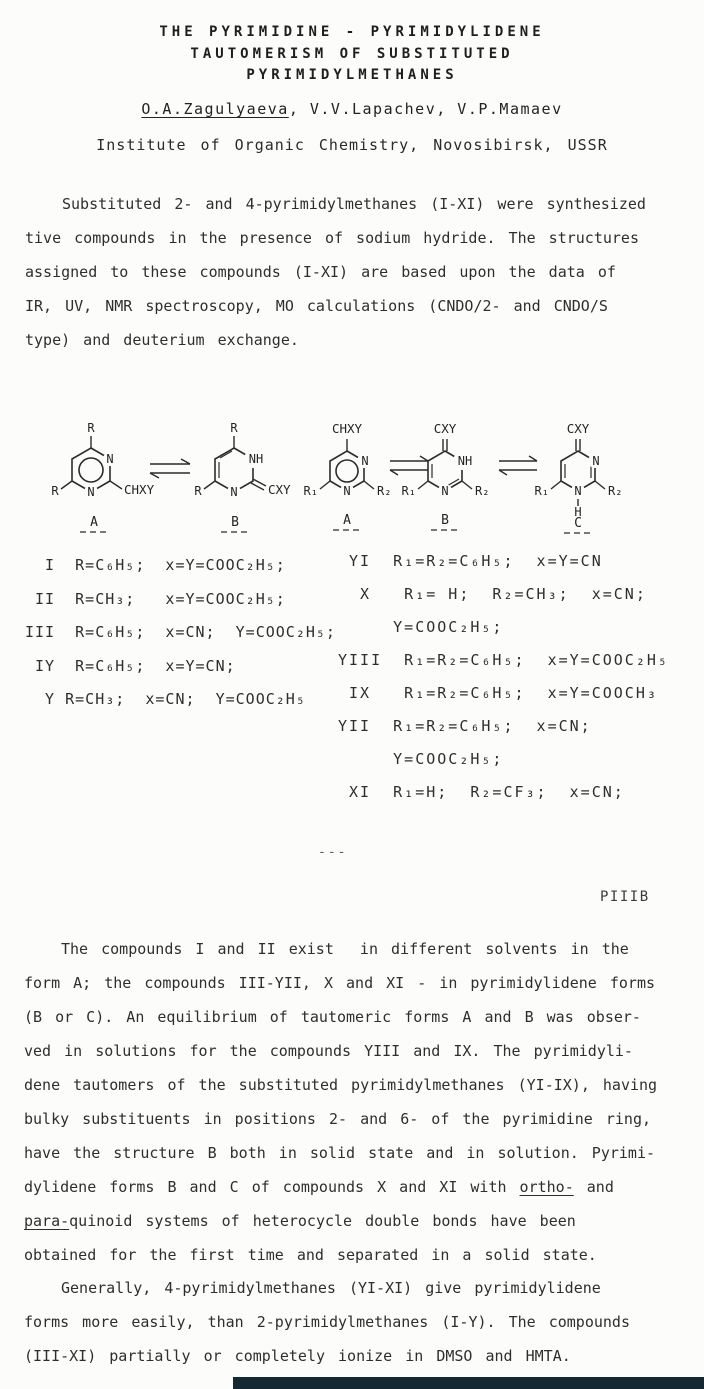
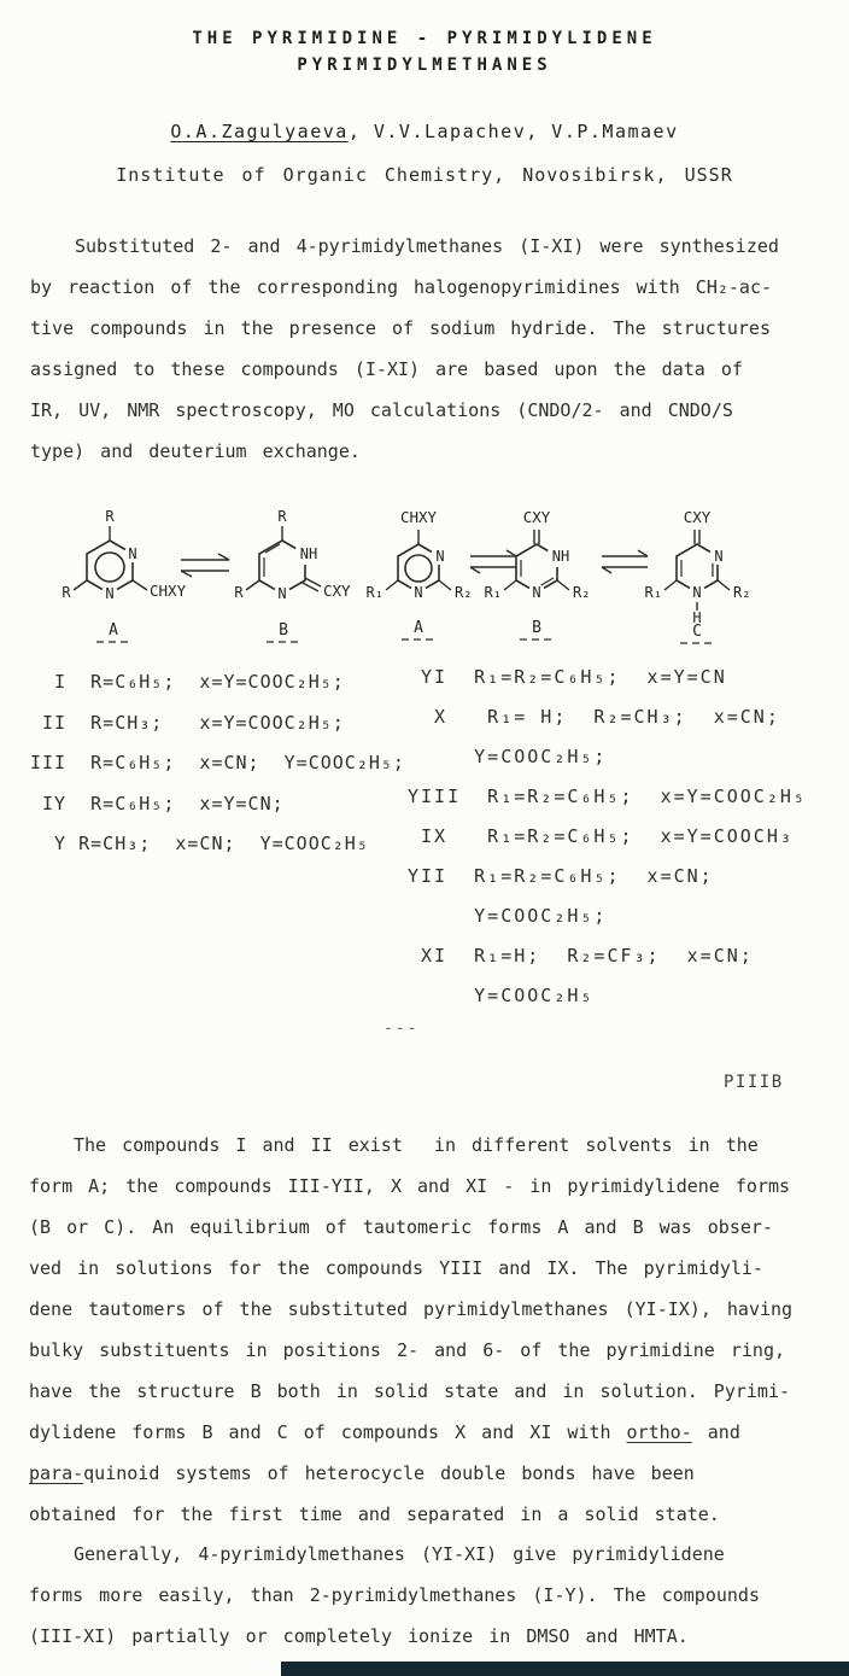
  THE PYRIMIDINE - PYRIMIDYLIDENE
- TAUTOMERISM OF SUBSTITUTED
  PYRIMIDYLMETHANES
  O.A.Zagulyaeva, V.V.Lapachev, V.P.Mamaev
  Institute of Organic Chemistry, Novosibirsk, USSR
  Substituted 2- and 4-pyrimidylmethanes (I-XI) were synthesized
+ by reaction of the corresponding halogenopyrimidines with CH₂-ac-
  tive compounds in the presence of sodium hydride. The structures
  assigned to these compounds (I-XI) are based upon the data of
  IR, UV, NMR spectroscopy, MO calculations (CNDO/2- and CNDO/S
  type) and deuterium exchange.
  R
  N
  N
  CHXY
  R
  A
  R
  NH
  N
  CXY
  R
  B
  CHXY
  N
  N
  R₁
  R₂
  A
  CXY
  NH
  N
  R₁
  R₂
  B
  CXY
  N
  N
  H
  R₁
  R₂
  C
  I R=C₆H₅; x=Y=COOC₂H₅;
  II R=CH₃; x=Y=COOC₂H₅;
  III R=C₆H₅; x=CN; Y=COOC₂H₅;
  IY R=C₆H₅; x=Y=CN;
  Y R=CH₃; x=CN; Y=COOC₂H₅
  YI R₁=R₂=C₆H₅; x=Y=CN
  X R₁= H; R₂=CH₃; x=CN;
  Y=COOC₂H₅;
  YIII R₁=R₂=C₆H₅; x=Y=COOC₂H₅
  IX R₁=R₂=C₆H₅; x=Y=COOCH₃
  YII R₁=R₂=C₆H₅; x=CN;
  Y=COOC₂H₅;
  XI R₁=H; R₂=CF₃; x=CN;
+ Y=COOC₂H₅
  ---
  PIIIB
  The compounds I and II exist in different solvents in the
  form A; the compounds III-YII, X and XI - in pyrimidylidene forms
  (B or C). An equilibrium of tautomeric forms A and B was obser-
  ved in solutions for the compounds YIII and IX. The pyrimidyli-
  dene tautomers of the substituted pyrimidylmethanes (YI-IX), having
  bulky substituents in positions 2- and 6- of the pyrimidine ring,
  have the structure B both in solid state and in solution. Pyrimi-
  dylidene forms B and C of compounds X and XI with ortho- and
  para-quinoid systems of heterocycle double bonds have been
  obtained for the first time and separated in a solid state.
  Generally, 4-pyrimidylmethanes (YI-XI) give pyrimidylidene
  forms more easily, than 2-pyrimidylmethanes (I-Y). The compounds
  (III-XI) partially or completely ionize in DMSO and HMTA.
